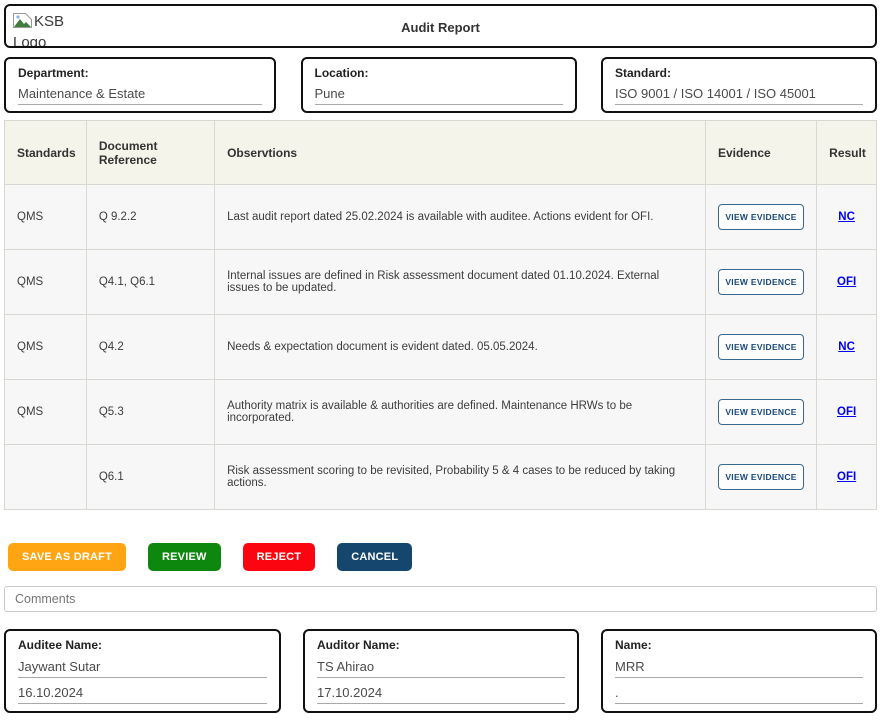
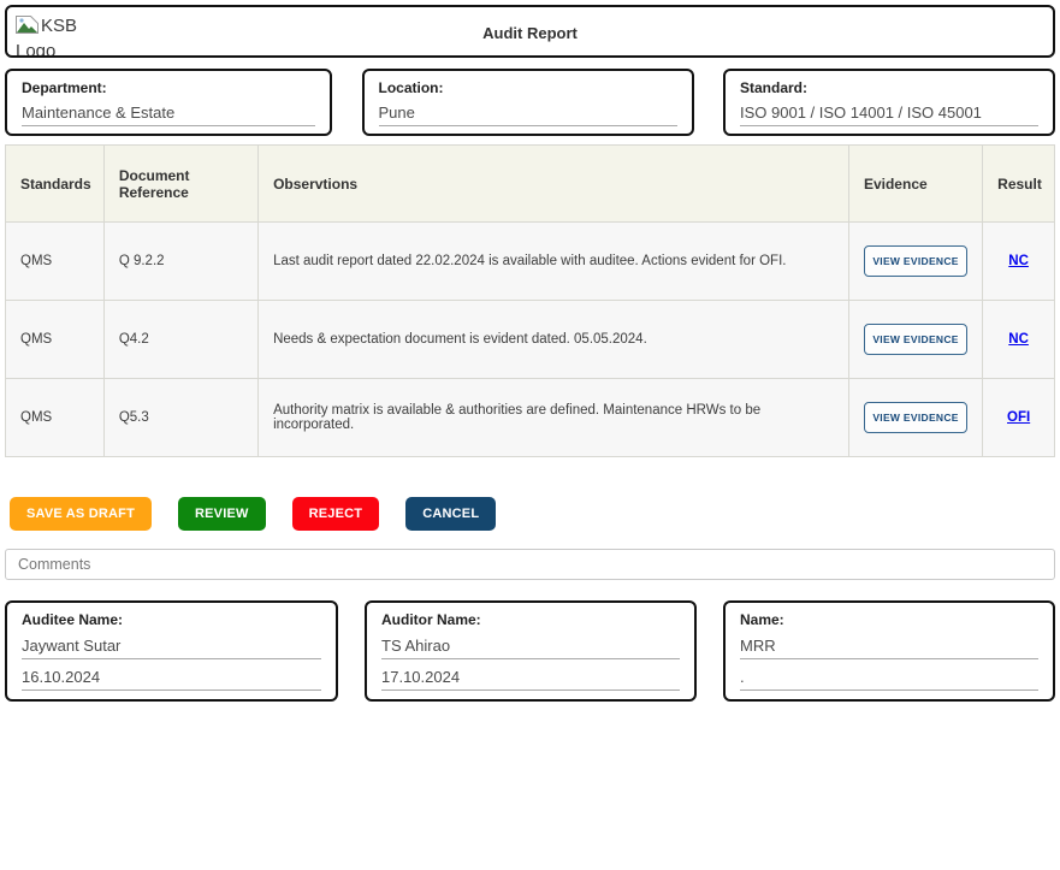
  KSB Logo
  Audit Report
  Department:
  Maintenance & Estate
  Location:
  Pune
  Standard:
  ISO 9001 / ISO 14001 / ISO 45001
  Standards	Document Reference	Observtions	Evidence	Result
- QMS	Q 9.2.2	Last audit report dated 25.02.2024 is available with auditee. Actions evident for OFI.	VIEW EVIDENCE	NC
+ QMS	Q 9.2.2	Last audit report dated 22.02.2024 is available with auditee. Actions evident for OFI.	VIEW EVIDENCE	NC
- QMS	Q4.1, Q6.1	Internal issues are defined in Risk assessment document dated 01.10.2024. External issues to be updated.	VIEW EVIDENCE	OFI
  QMS	Q4.2	Needs & expectation document is evident dated. 05.05.2024.	VIEW EVIDENCE	NC
  QMS	Q5.3	Authority matrix is available & authorities are defined. Maintenance HRWs to be incorporated.	VIEW EVIDENCE	OFI
- 	Q6.1	Risk assessment scoring to be revisited, Probability 5 & 4 cases to be reduced by taking actions.	VIEW EVIDENCE	OFI
  SAVE AS DRAFT
  REVIEW
  REJECT
  CANCEL
  Comments
  Auditee Name:
  Jaywant Sutar
  16.10.2024
  Auditor Name:
  TS Ahirao
  17.10.2024
  Name:
  MRR
  .
